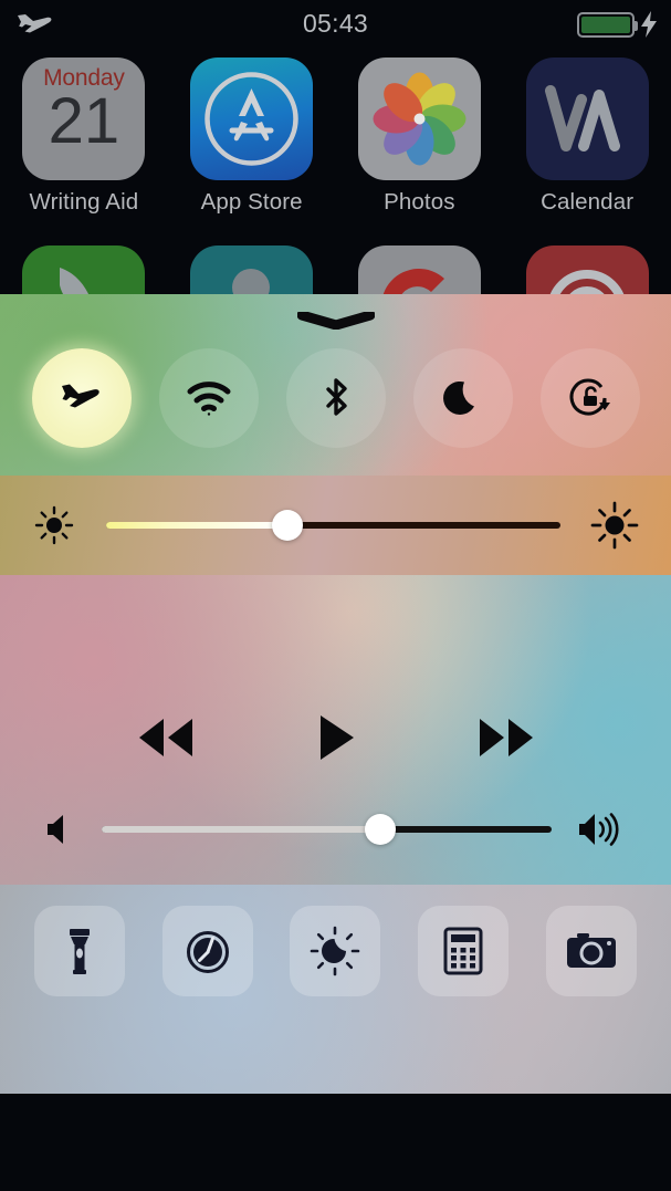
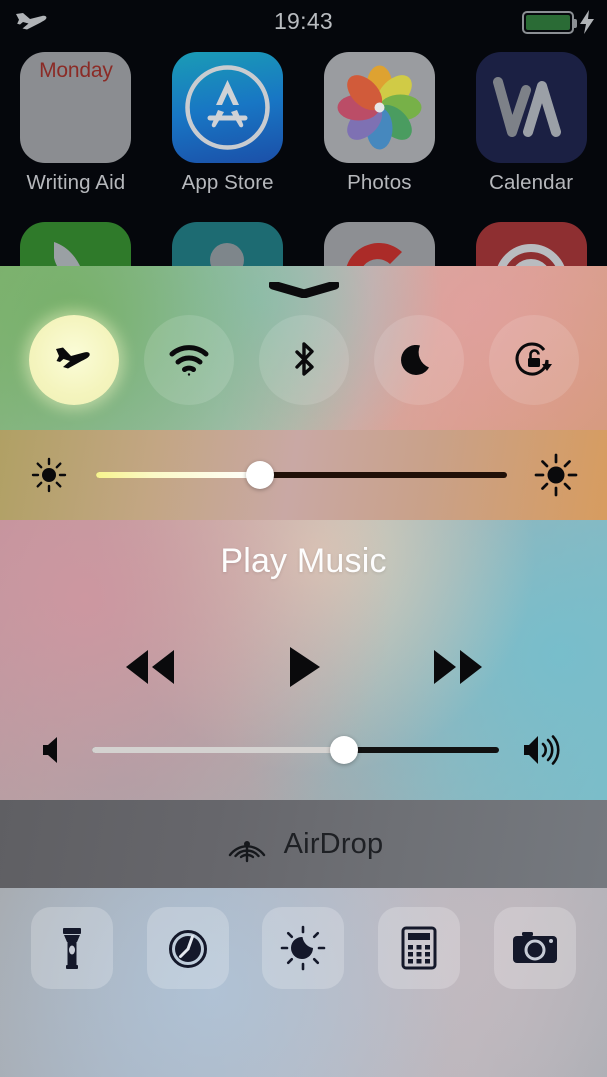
- 05:43
+ 19:43
  Monday
- 21
  Writing Aid
  App Store
  Photos
  Calendar
+ Play Music
+ AirDrop
